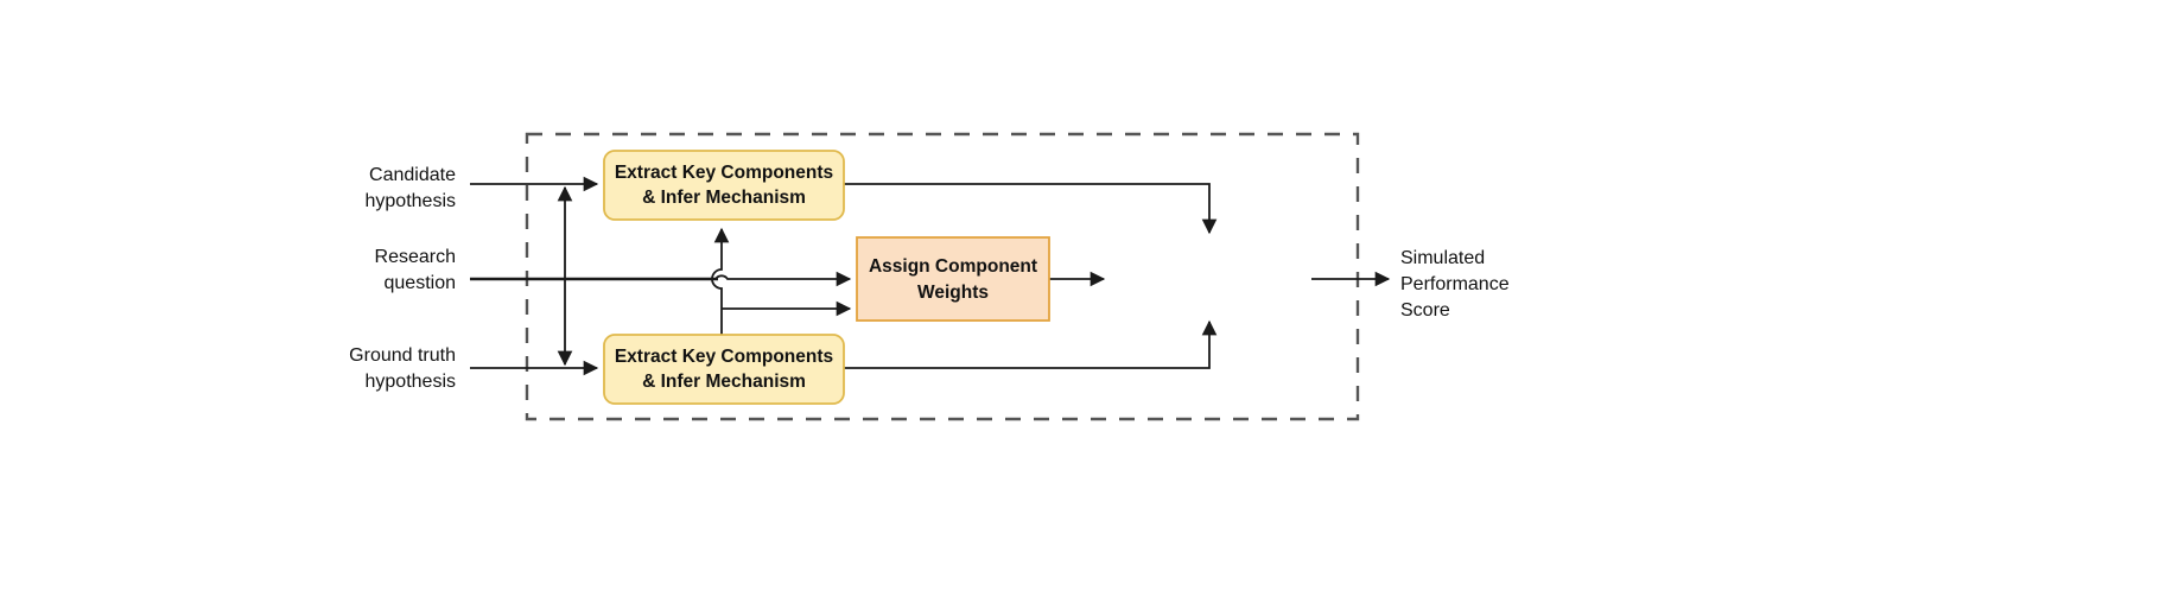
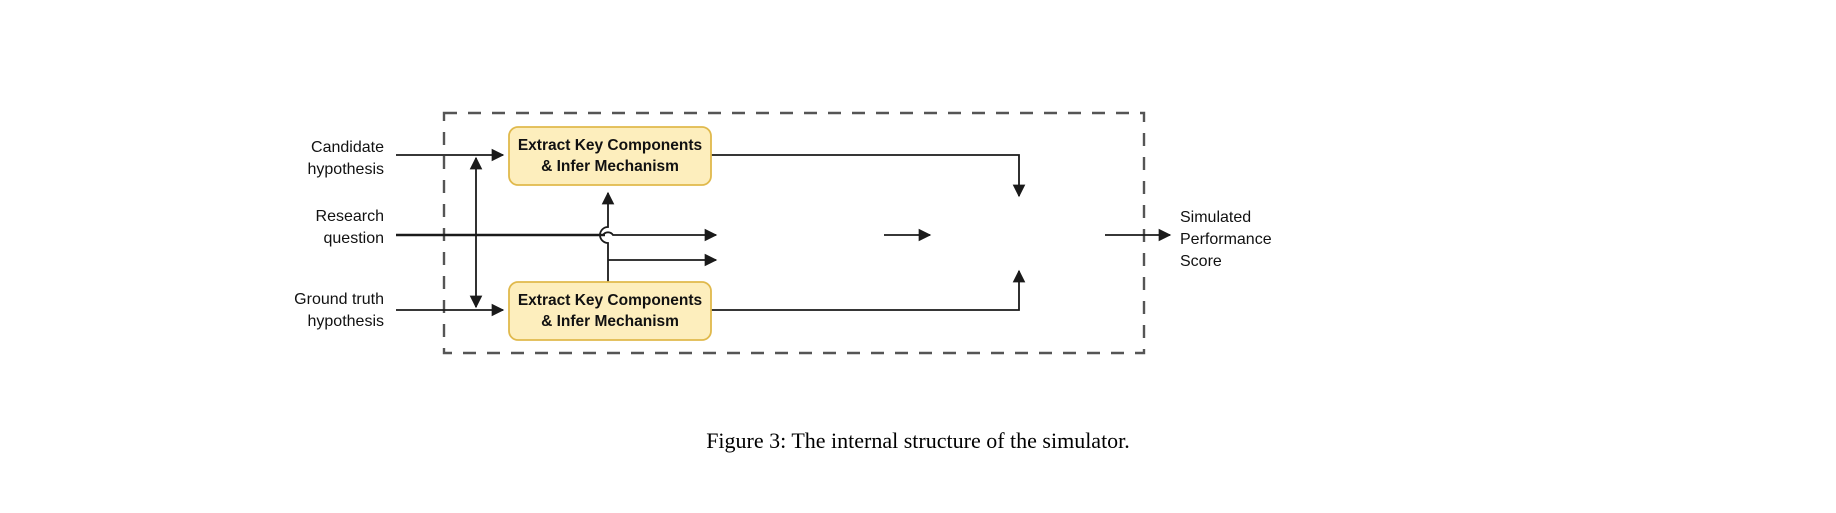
  Extract Key Components
  & Infer Mechanism
  Extract Key Components
  & Infer Mechanism
- Assign Component
- Weights
  Candidate
  hypothesis
  Research
  question
  Ground truth
  hypothesis
  Simulated
  Performance
  Score
+ Figure 3: The internal structure of the simulator.
